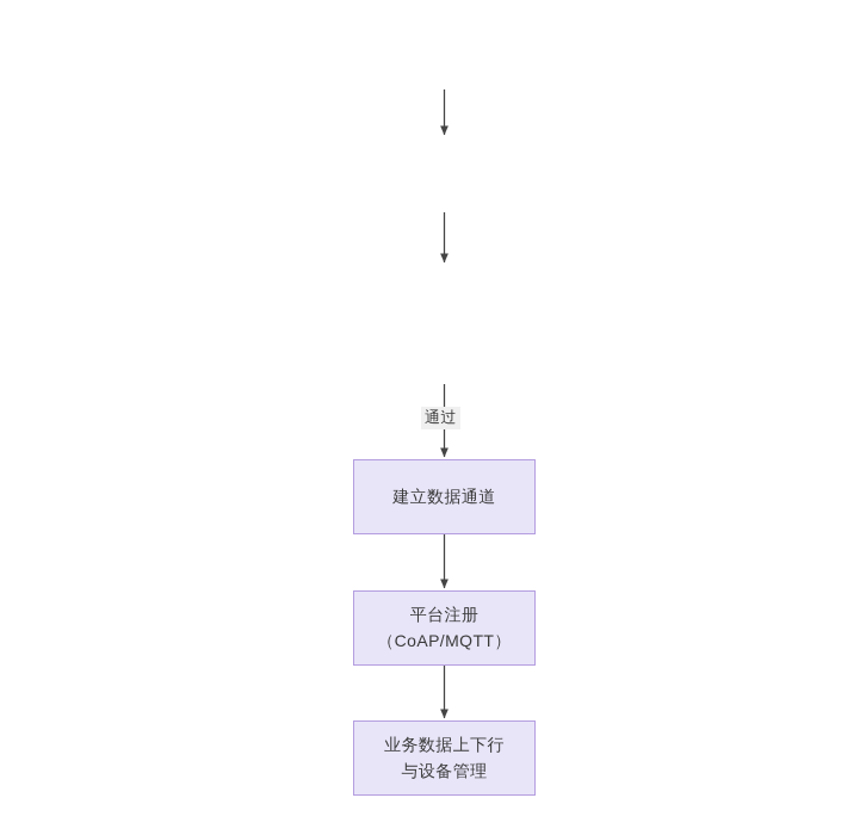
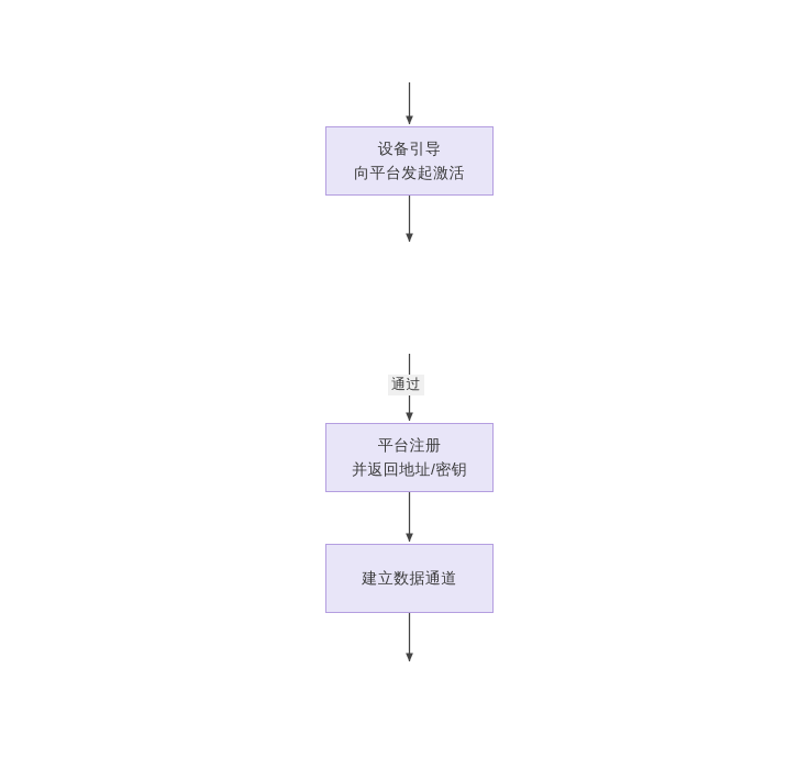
+ 设备引导
+ 向平台发起激活
  通过
- 建立数据通道
+ 平台注册
+ 并返回地址/密钥
- 平台注册
+ 建立数据通道
- （CoAP/MQTT）
- 业务数据上下行
- 与设备管理
